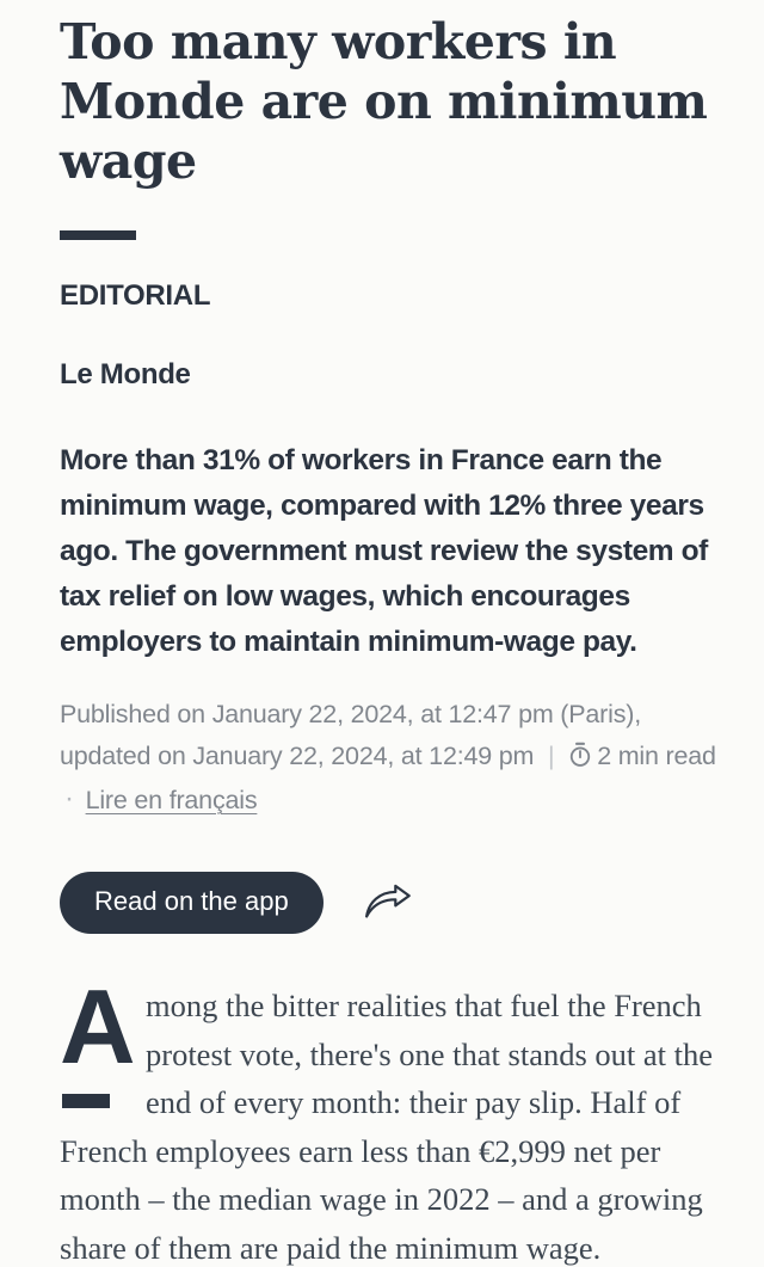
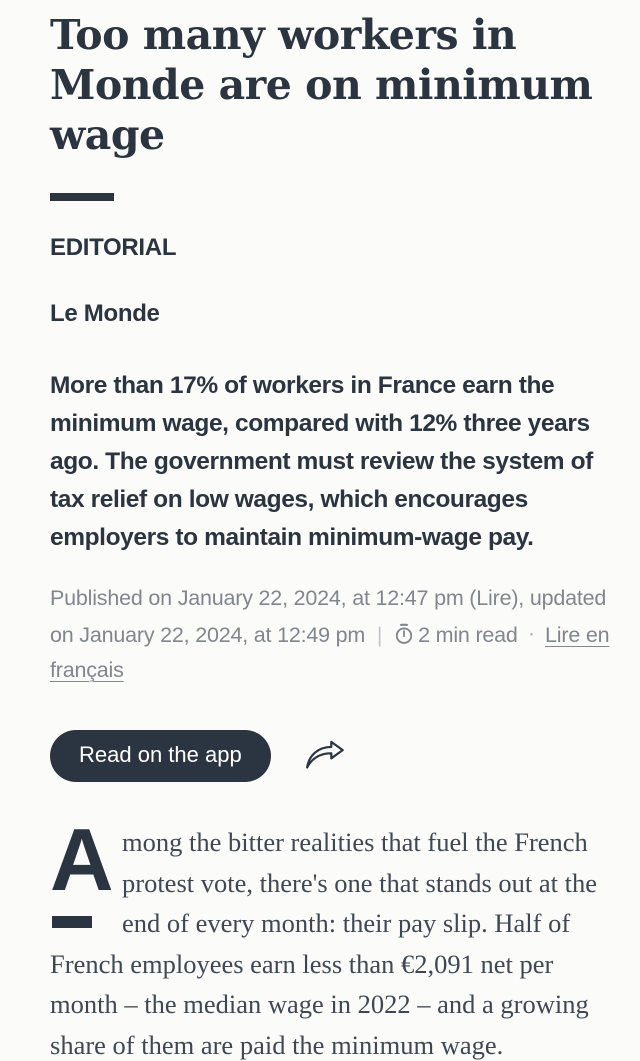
  Too many workers in Monde are on minimum wage
  EDITORIAL
  Le Monde
- More than 31% of workers in France earn the minimum wage, compared with 12% three years ago. The government must review the system of tax relief on low wages, which encourages employers to maintain minimum-wage pay.
+ More than 17% of workers in France earn the minimum wage, compared with 12% three years ago. The government must review the system of tax relief on low wages, which encourages employers to maintain minimum-wage pay.
- Published on January 22, 2024, at 12:47 pm (Paris), updated on January 22, 2024, at 12:49 pm | 2 min read · Lire en français
+ Published on January 22, 2024, at 12:47 pm (Lire), updated on January 22, 2024, at 12:49 pm | 2 min read · Lire en français
  Read on the app
  A
- mong the bitter realities that fuel the French protest vote, there's one that stands out at the end of every month: their pay slip. Half of French employees earn less than €2,999 net per month – the median wage in 2022 – and a growing share of them are paid the minimum wage.
+ mong the bitter realities that fuel the French protest vote, there's one that stands out at the end of every month: their pay slip. Half of French employees earn less than €2,091 net per month – the median wage in 2022 – and a growing share of them are paid the minimum wage.
